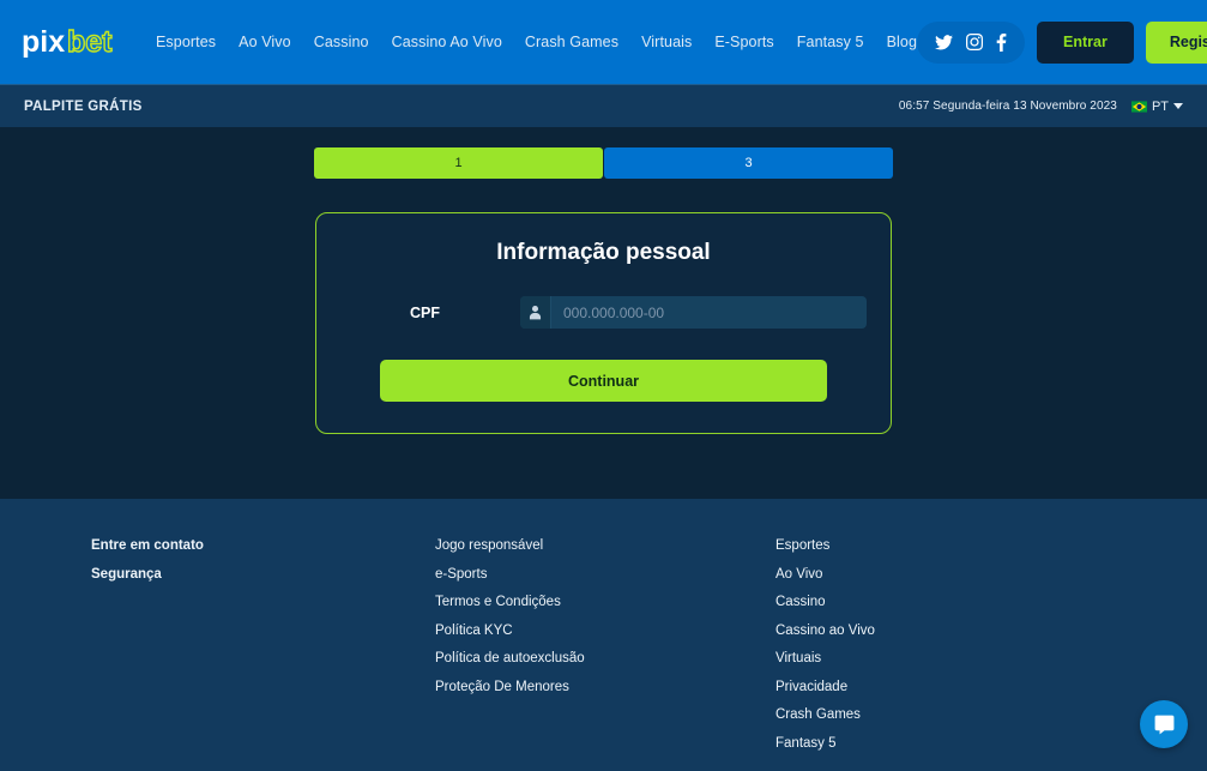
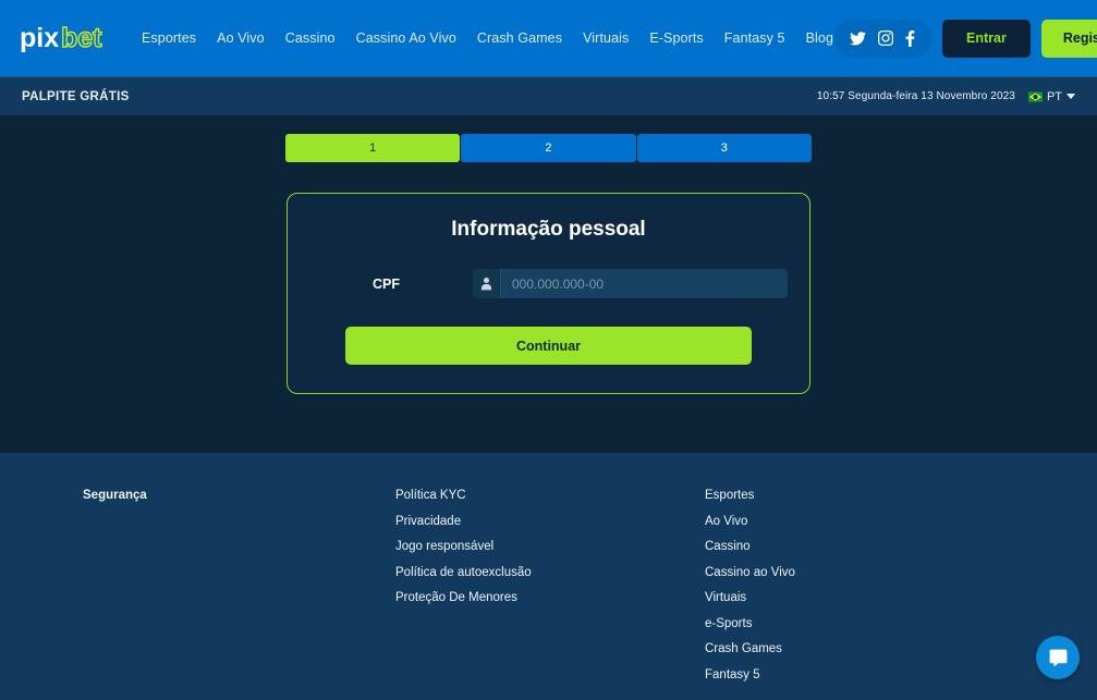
  pix
  bet
  Esportes
  Ao Vivo
  Cassino
  Cassino Ao Vivo
  Crash Games
  Virtuais
  E-Sports
  Fantasy 5
  Blog
  Entrar
  PALPITE GRÁTIS
- 06:57 Segunda-feira 13 Novembro 2023
+ 10:57 Segunda-feira 13 Novembro 2023
  PT
  1
+ 2
  3
  Informação pessoal
  CPF
  000.000.000-00
  Continuar
- Entre em contato
  Segurança
- Jogo responsável
+ Política KYC
- e-Sports
+ Privacidade
- Termos e Condições
- Política KYC
+ Jogo responsável
  Política de autoexclusão
  Proteção De Menores
  Esportes
  Ao Vivo
  Cassino
  Cassino ao Vivo
  Virtuais
- Privacidade
+ e-Sports
  Crash Games
  Fantasy 5
